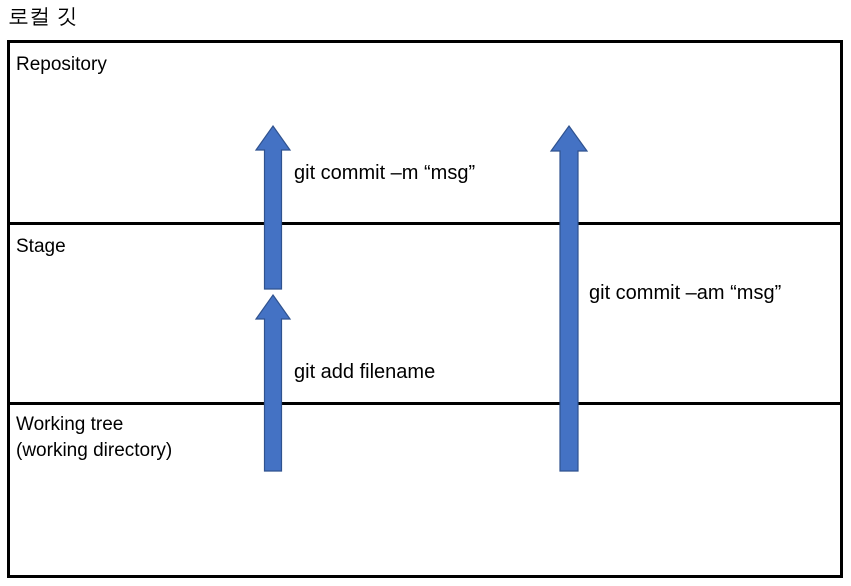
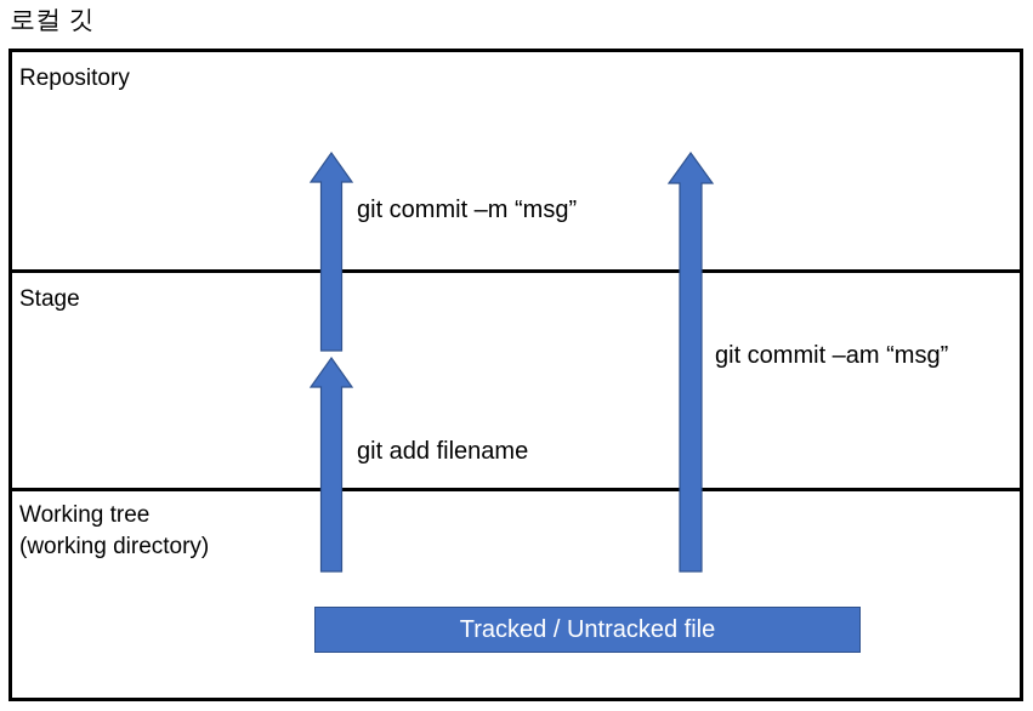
  로컬 깃
  Repository
  Stage
  Working tree
  (working directory)
  git commit –m “msg”
  git add filename
  git commit –am “msg”
+ Tracked / Untracked file
